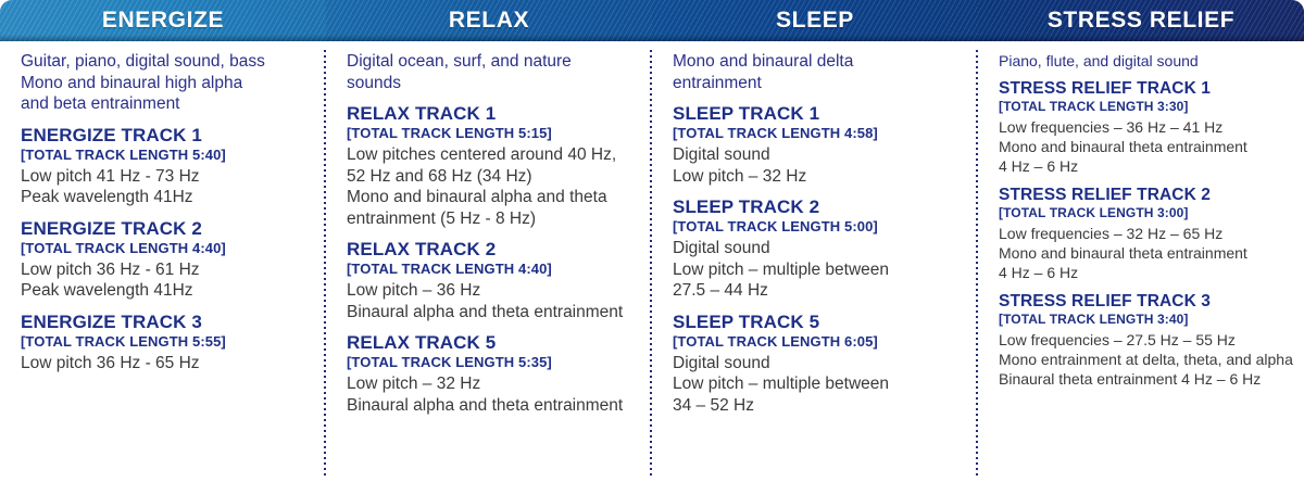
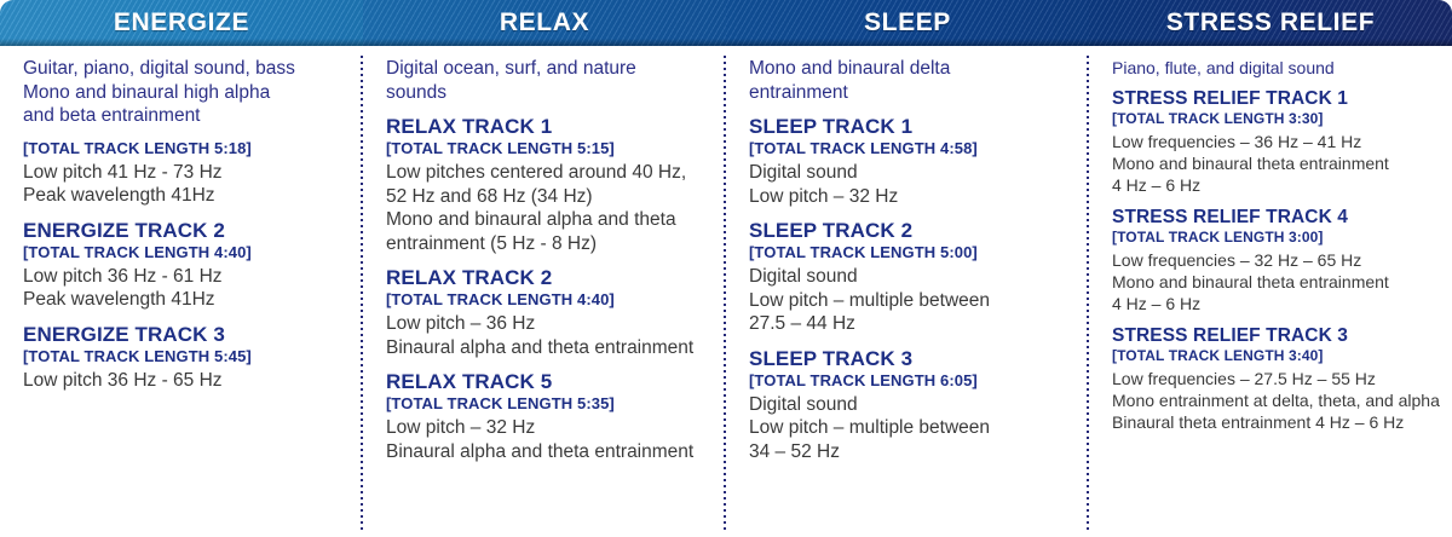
  ENERGIZE
  RELAX
  SLEEP
  STRESS RELIEF
  Guitar, piano, digital sound, bass
  Mono and binaural high alpha
  and beta entrainment
- ENERGIZE TRACK 1
- [TOTAL TRACK LENGTH 5:40]
+ [TOTAL TRACK LENGTH 5:18]
  Low pitch 41 Hz - 73 Hz
  Peak wavelength 41Hz
  ENERGIZE TRACK 2
  [TOTAL TRACK LENGTH 4:40]
  Low pitch 36 Hz - 61 Hz
  Peak wavelength 41Hz
  ENERGIZE TRACK 3
- [TOTAL TRACK LENGTH 5:55]
+ [TOTAL TRACK LENGTH 5:45]
  Low pitch 36 Hz - 65 Hz
  Digital ocean, surf, and nature
  sounds
  RELAX TRACK 1
  [TOTAL TRACK LENGTH 5:15]
  Low pitches centered around 40 Hz,
  52 Hz and 68 Hz (34 Hz)
  Mono and binaural alpha and theta
  entrainment (5 Hz - 8 Hz)
  RELAX TRACK 2
  [TOTAL TRACK LENGTH 4:40]
  Low pitch – 36 Hz
  Binaural alpha and theta entrainment
  RELAX TRACK 5
  [TOTAL TRACK LENGTH 5:35]
  Low pitch – 32 Hz
  Binaural alpha and theta entrainment
  Mono and binaural delta
  entrainment
  SLEEP TRACK 1
  [TOTAL TRACK LENGTH 4:58]
  Digital sound
  Low pitch – 32 Hz
  SLEEP TRACK 2
  [TOTAL TRACK LENGTH 5:00]
  Digital sound
  Low pitch – multiple between
  27.5 – 44 Hz
- SLEEP TRACK 5
+ SLEEP TRACK 3
  [TOTAL TRACK LENGTH 6:05]
  Digital sound
  Low pitch – multiple between
  34 – 52 Hz
  Piano, flute, and digital sound
  STRESS RELIEF TRACK 1
  [TOTAL TRACK LENGTH 3:30]
  Low frequencies – 36 Hz – 41 Hz
  Mono and binaural theta entrainment
  4 Hz – 6 Hz
- STRESS RELIEF TRACK 2
+ STRESS RELIEF TRACK 4
  [TOTAL TRACK LENGTH 3:00]
  Low frequencies – 32 Hz – 65 Hz
  Mono and binaural theta entrainment
  4 Hz – 6 Hz
  STRESS RELIEF TRACK 3
  [TOTAL TRACK LENGTH 3:40]
  Low frequencies – 27.5 Hz – 55 Hz
  Mono entrainment at delta, theta, and alpha
  Binaural theta entrainment 4 Hz – 6 Hz
